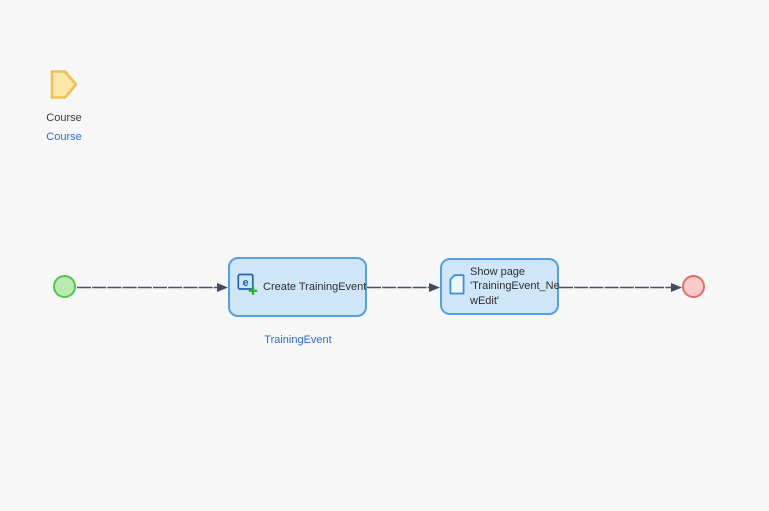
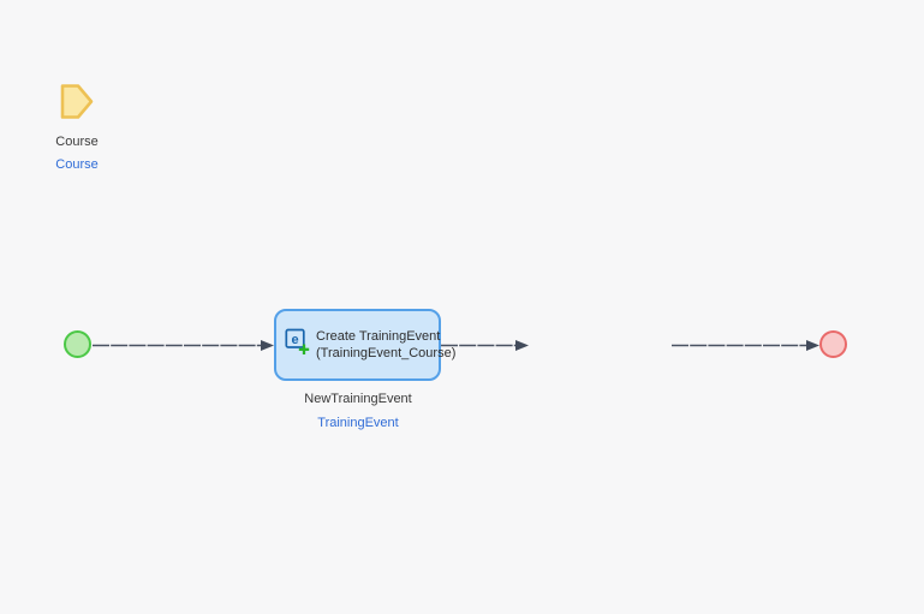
  Course
  Course
  e
  Create TrainingEvent
+ (TrainingEvent_Course)
+ NewTrainingEvent
  TrainingEvent
- Show page
- 'TrainingEvent_Ne
- wEdit'
